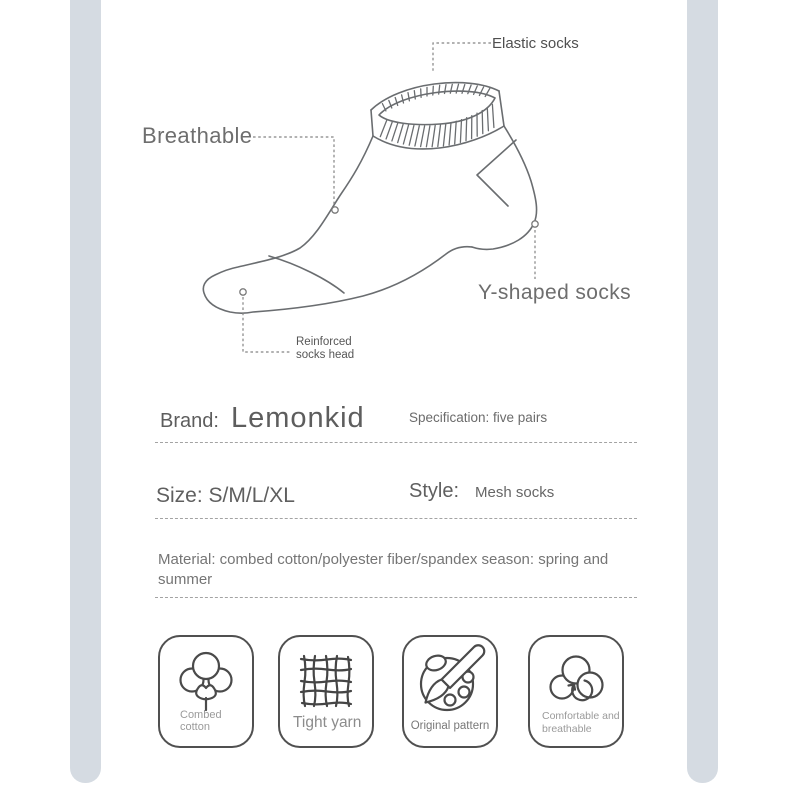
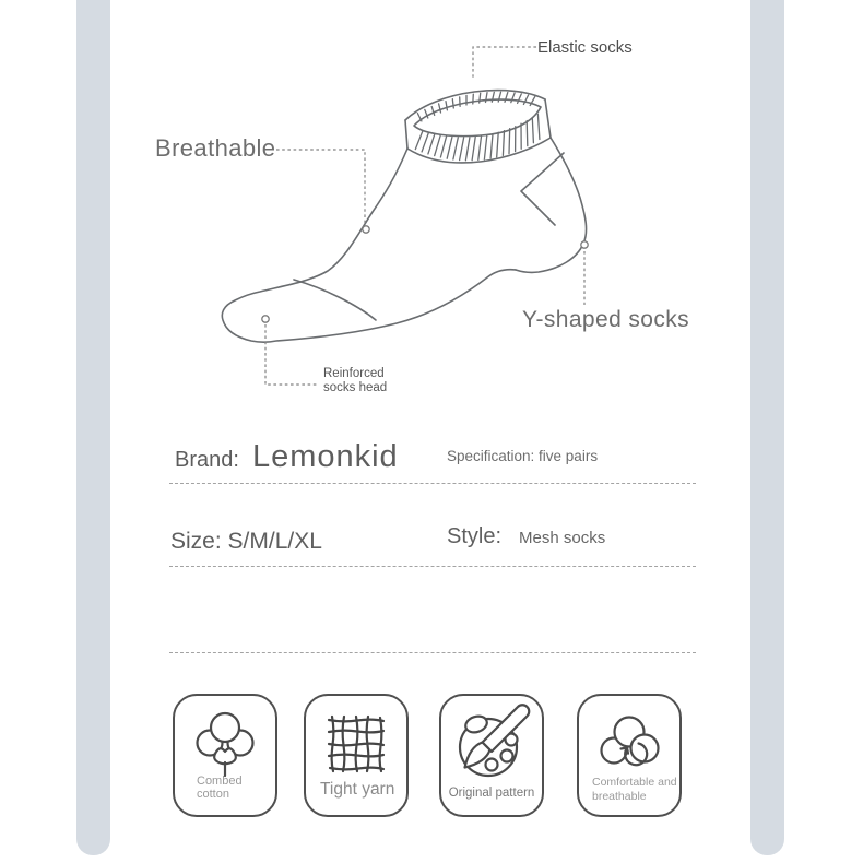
  Elastic socks
  Breathable
  Y-shaped socks
  Reinforced socks head
  Brand:
  Lemonkid
  Specification: five pairs
  Size: S/M/L/XL
  Style:
  Mesh socks
- Material: combed cotton/polyester fiber/spandex season: spring and summer
  Combed cotton
  Tight yarn
  Original pattern
  Comfortable and breathable
